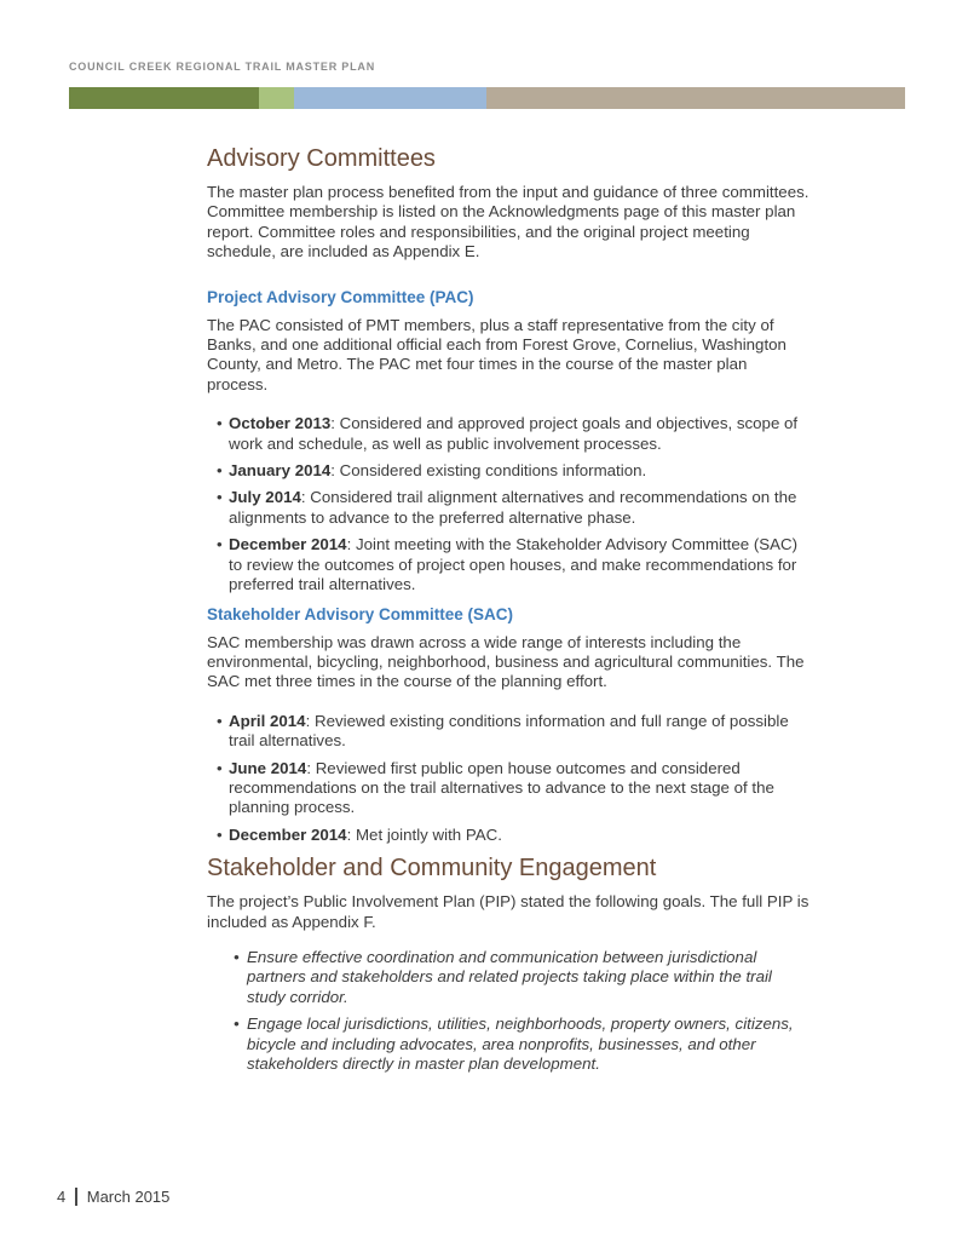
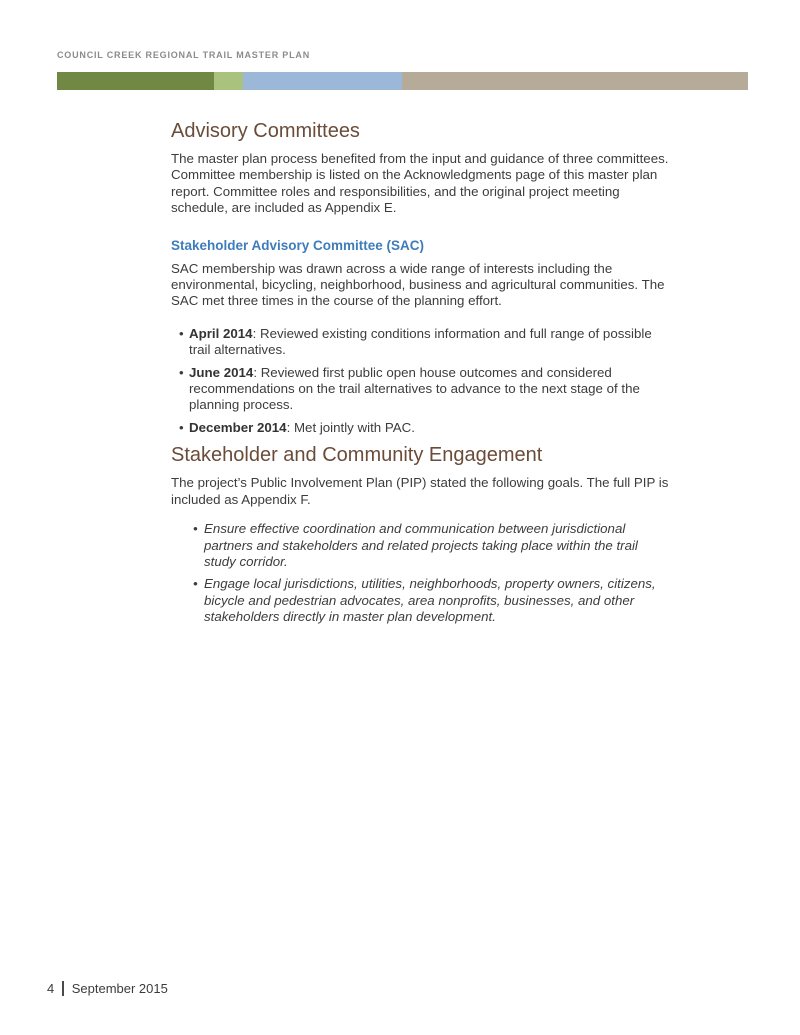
  COUNCIL CREEK REGIONAL TRAIL MASTER PLAN
  Advisory Committees
  The master plan process benefited from the input and guidance of three committees. Committee membership is listed on the Acknowledgments page of this master plan report. Committee roles and responsibilities, and the original project meeting schedule, are included as Appendix E.
- Project Advisory Committee (PAC)
- The PAC consisted of PMT members, plus a staff representative from the city of Banks, and one additional official each from Forest Grove, Cornelius, Washington County, and Metro. The PAC met four times in the course of the master plan process.
- October 2013: Considered and approved project goals and objectives, scope of work and schedule, as well as public involvement processes.
- January 2014: Considered existing conditions information.
- July 2014: Considered trail alignment alternatives and recommendations on the alignments to advance to the preferred alternative phase.
- December 2014: Joint meeting with the Stakeholder Advisory Committee (SAC) to review the outcomes of project open houses, and make recommendations for preferred trail alternatives.
  Stakeholder Advisory Committee (SAC)
  SAC membership was drawn across a wide range of interests including the environmental, bicycling, neighborhood, business and agricultural communities. The SAC met three times in the course of the planning effort.
  April 2014: Reviewed existing conditions information and full range of possible trail alternatives.
  June 2014: Reviewed first public open house outcomes and considered recommendations on the trail alternatives to advance to the next stage of the planning process.
  December 2014: Met jointly with PAC.
  Stakeholder and Community Engagement
  The project’s Public Involvement Plan (PIP) stated the following goals. The full PIP is included as Appendix F.
  Ensure effective coordination and communication between jurisdictional partners and stakeholders and related projects taking place within the trail study corridor.
- Engage local jurisdictions, utilities, neighborhoods, property owners, citizens, bicycle and including advocates, area nonprofits, businesses, and other stakeholders directly in master plan development.
+ Engage local jurisdictions, utilities, neighborhoods, property owners, citizens, bicycle and pedestrian advocates, area nonprofits, businesses, and other stakeholders directly in master plan development.
  4
- March 2015
+ September 2015
